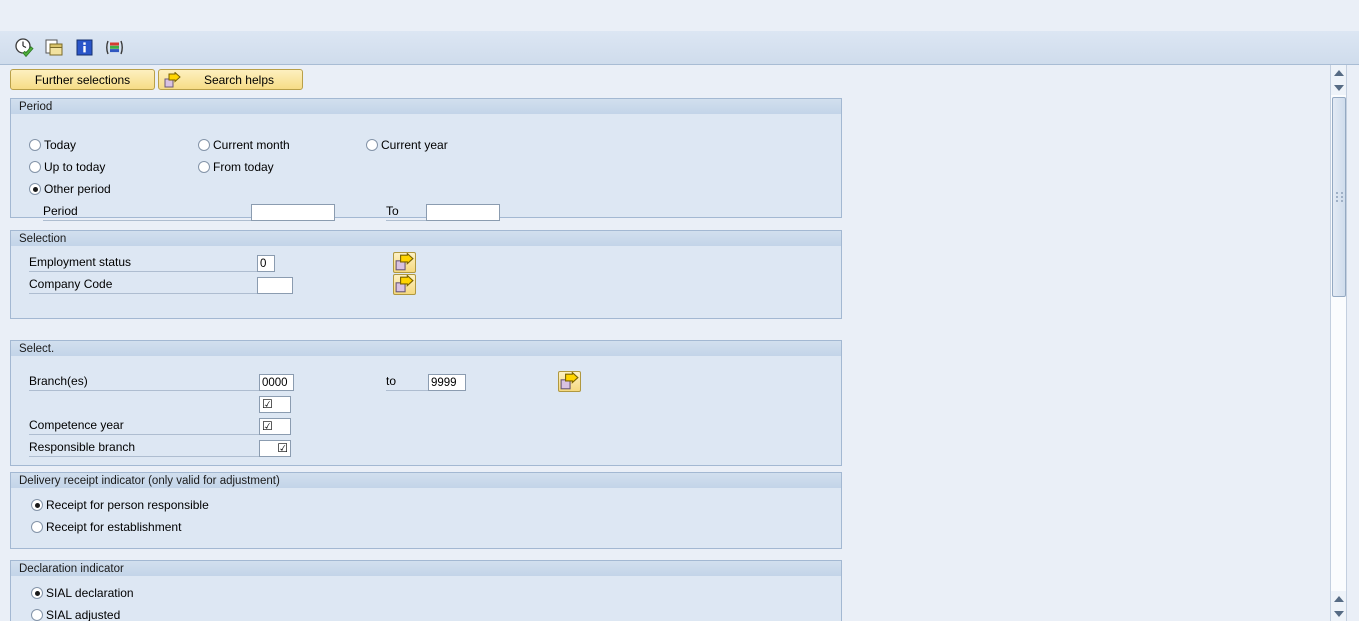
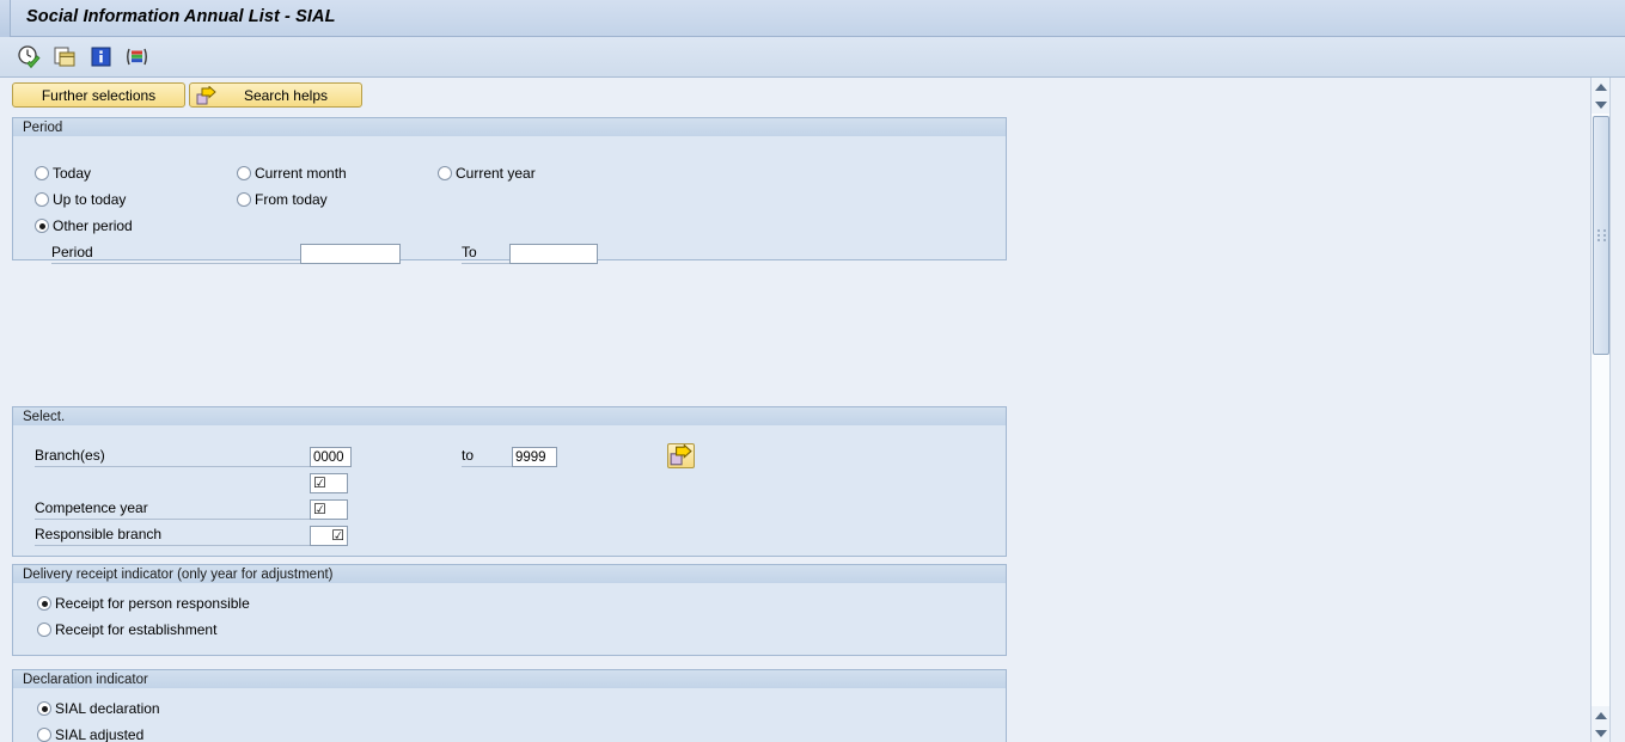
+ Social Information Annual List - SIAL
  Further selections
  Search helps
  Period
  Today
  Current month
  Current year
  Up to today
  From today
  Other period
  Period
  To
- Selection
- Employment status
- 0
- Company Code
  Select.
  Branch(es)
  0000
  to
  9999
  ☑
  Competence year
  ☑
  Responsible branch
  ☑
- Delivery receipt indicator (only valid for adjustment)
+ Delivery receipt indicator (only year for adjustment)
  Receipt for person responsible
  Receipt for establishment
  Declaration indicator
  SIAL declaration
  SIAL adjusted
